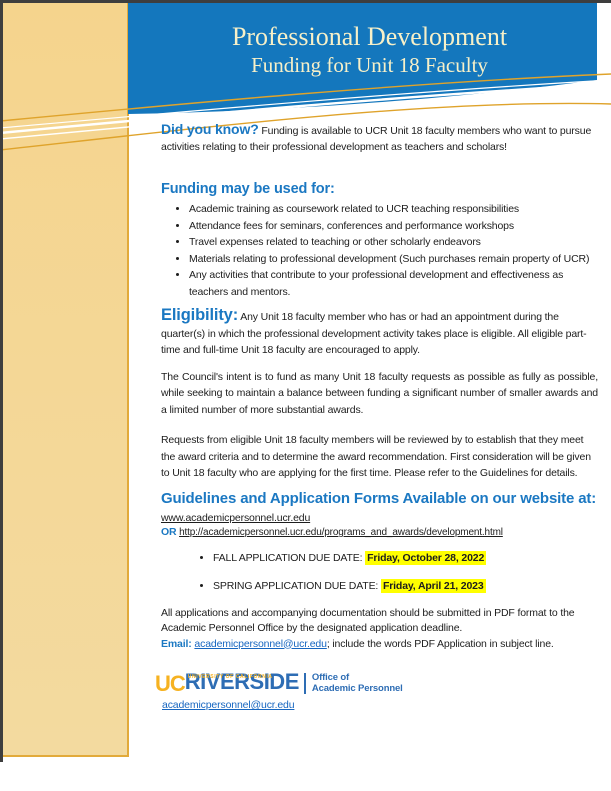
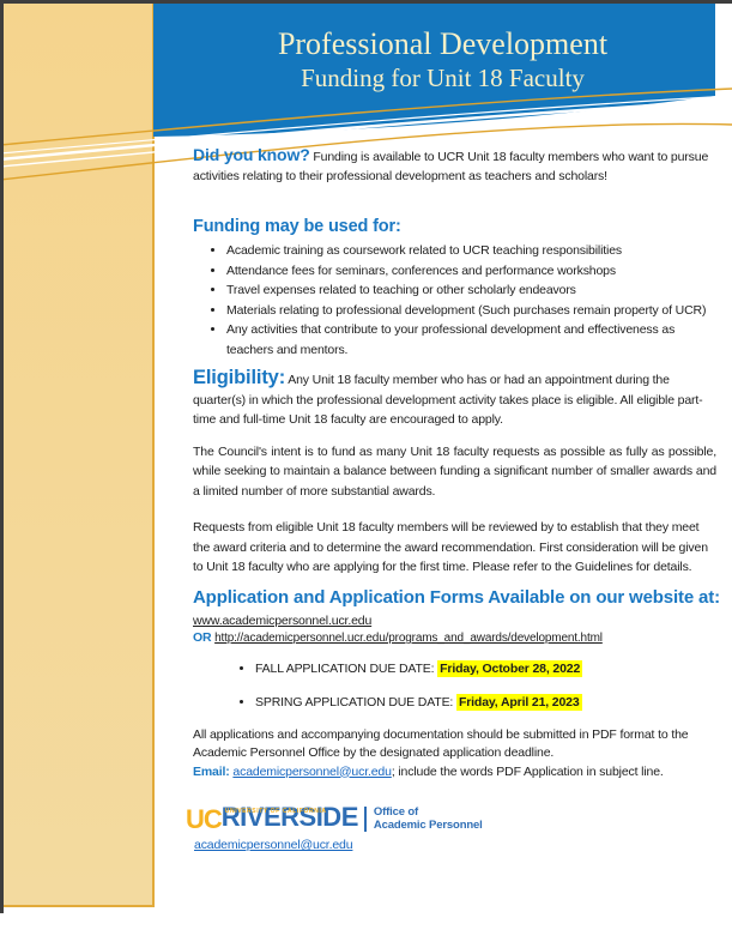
  Professional Development
  Funding for Unit 18 Faculty
  Did you know? Funding is available to UCR Unit 18 faculty members who want to pursue activities relating to their professional development as teachers and scholars!
  Funding may be used for:
  Academic training as coursework related to UCR teaching responsibilities
  Attendance fees for seminars, conferences and performance workshops
  Travel expenses related to teaching or other scholarly endeavors
  Materials relating to professional development (Such purchases remain property of UCR)
  Any activities that contribute to your professional development and effectiveness as teachers and mentors.
  Eligibility: Any Unit 18 faculty member who has or had an appointment during the quarter(s) in which the professional development activity takes place is eligible. All eligible part-time and full-time Unit 18 faculty are encouraged to apply.
  The Council's intent is to fund as many Unit 18 faculty requests as possible as fully as possible, while seeking to maintain a balance between funding a significant number of smaller awards and a limited number of more substantial awards.
  Requests from eligible Unit 18 faculty members will be reviewed by to establish that they meet the award criteria and to determine the award recommendation. First consideration will be given to Unit 18 faculty who are applying for the first time. Please refer to the Guidelines for details.
- Guidelines and Application Forms Available on our website at:
+ Application and Application Forms Available on our website at:
  www.academicpersonnel.ucr.edu
  OR http://academicpersonnel.ucr.edu/programs_and_awards/development.html
  FALL APPLICATION DUE DATE: Friday, October 28, 2022
  SPRING APPLICATION DUE DATE: Friday, April 21, 2023
  All applications and accompanying documentation should be submitted in PDF format to the Academic Personnel Office by the designated application deadline.
  Email: academicpersonnel@ucr.edu; include the words PDF Application in subject line.
  UC
  RIVERSIDE
  Office of
  Academic Personnel
  academicpersonnel@ucr.edu
